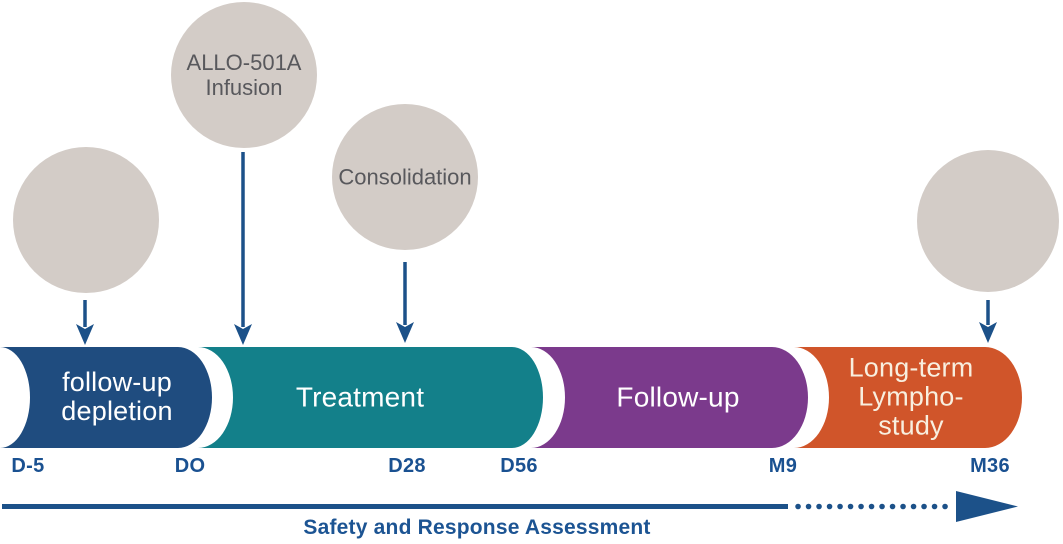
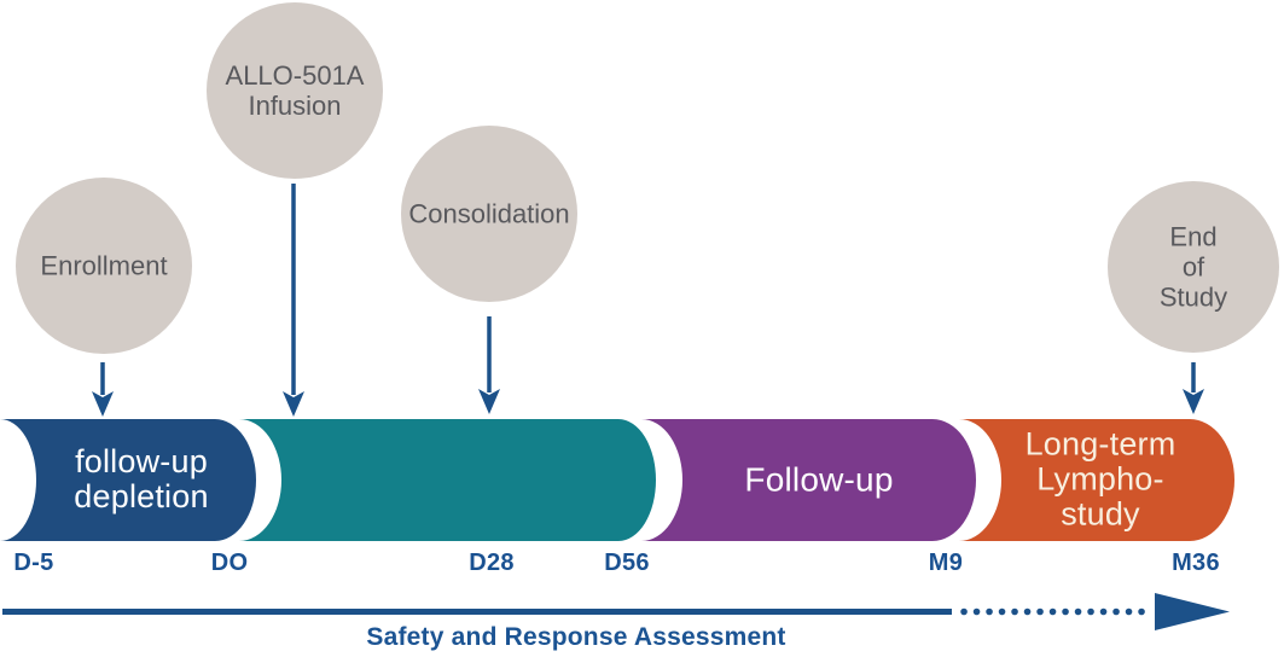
+ Enrollment
  ALLO-501A
  Infusion
  Consolidation
+ End
+ of Study
  follow-up
  depletion
- Treatment
  Follow-up
  Long-term
  Lympho-
  study
  D-5
  DO
  D28
  D56
  M9
  M36
  Safety and Response Assessment
